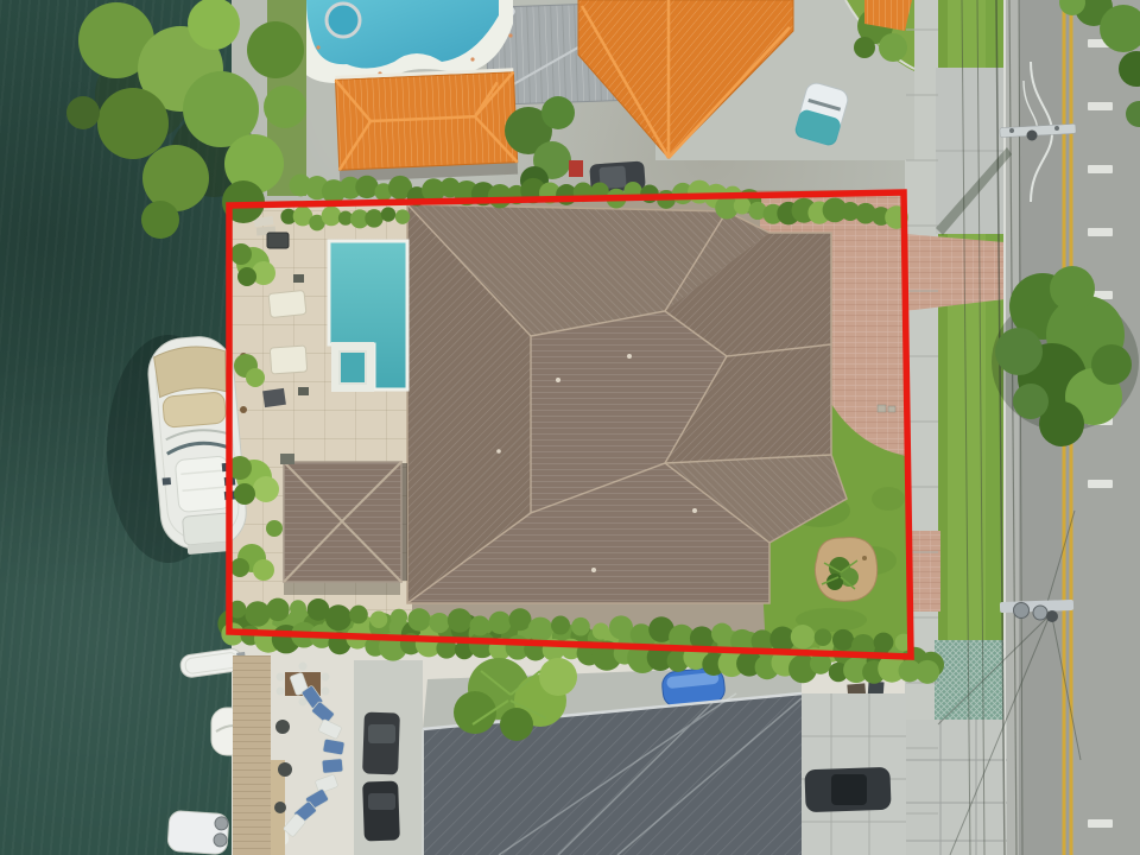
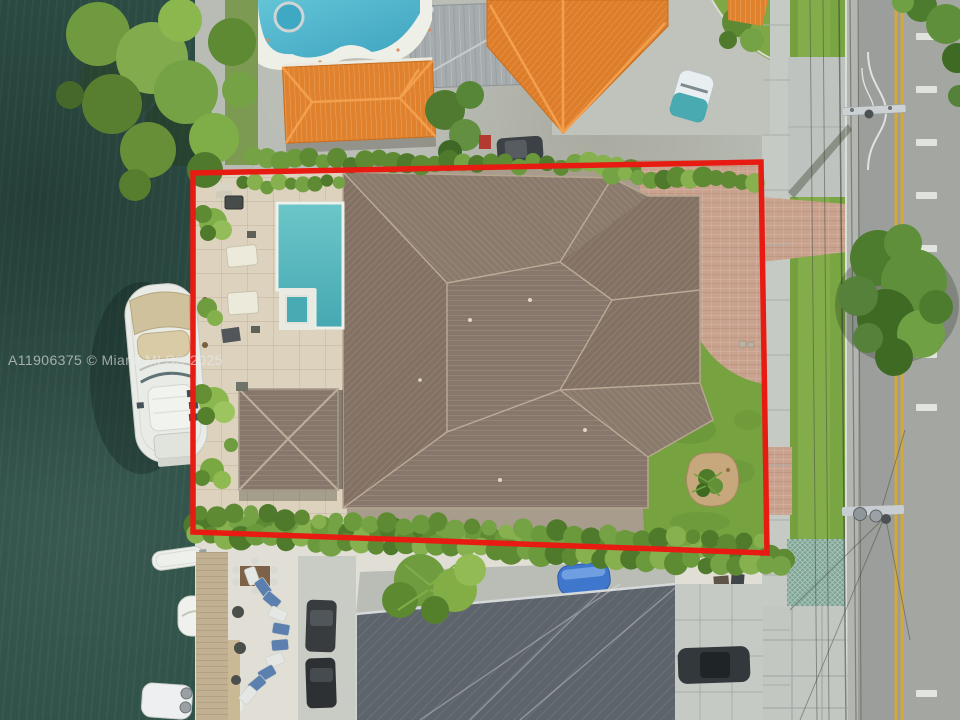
+ A11906375 © Miami MLS® 2025
